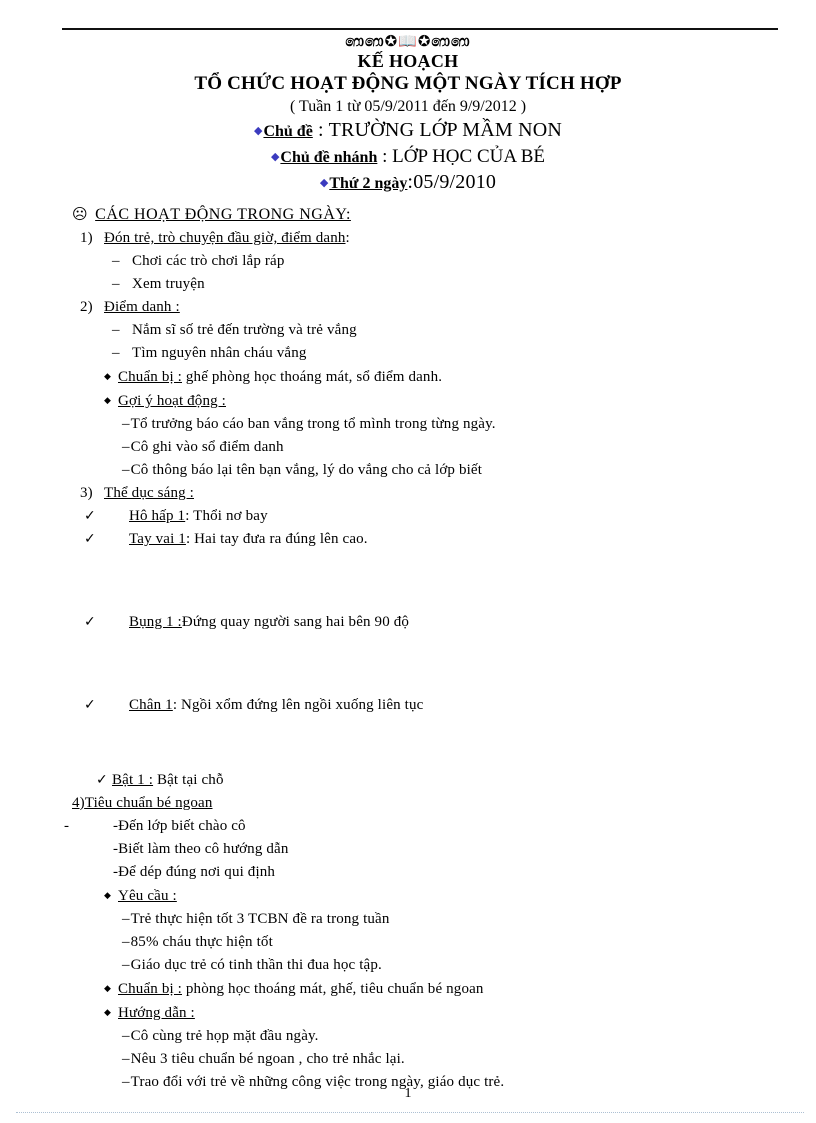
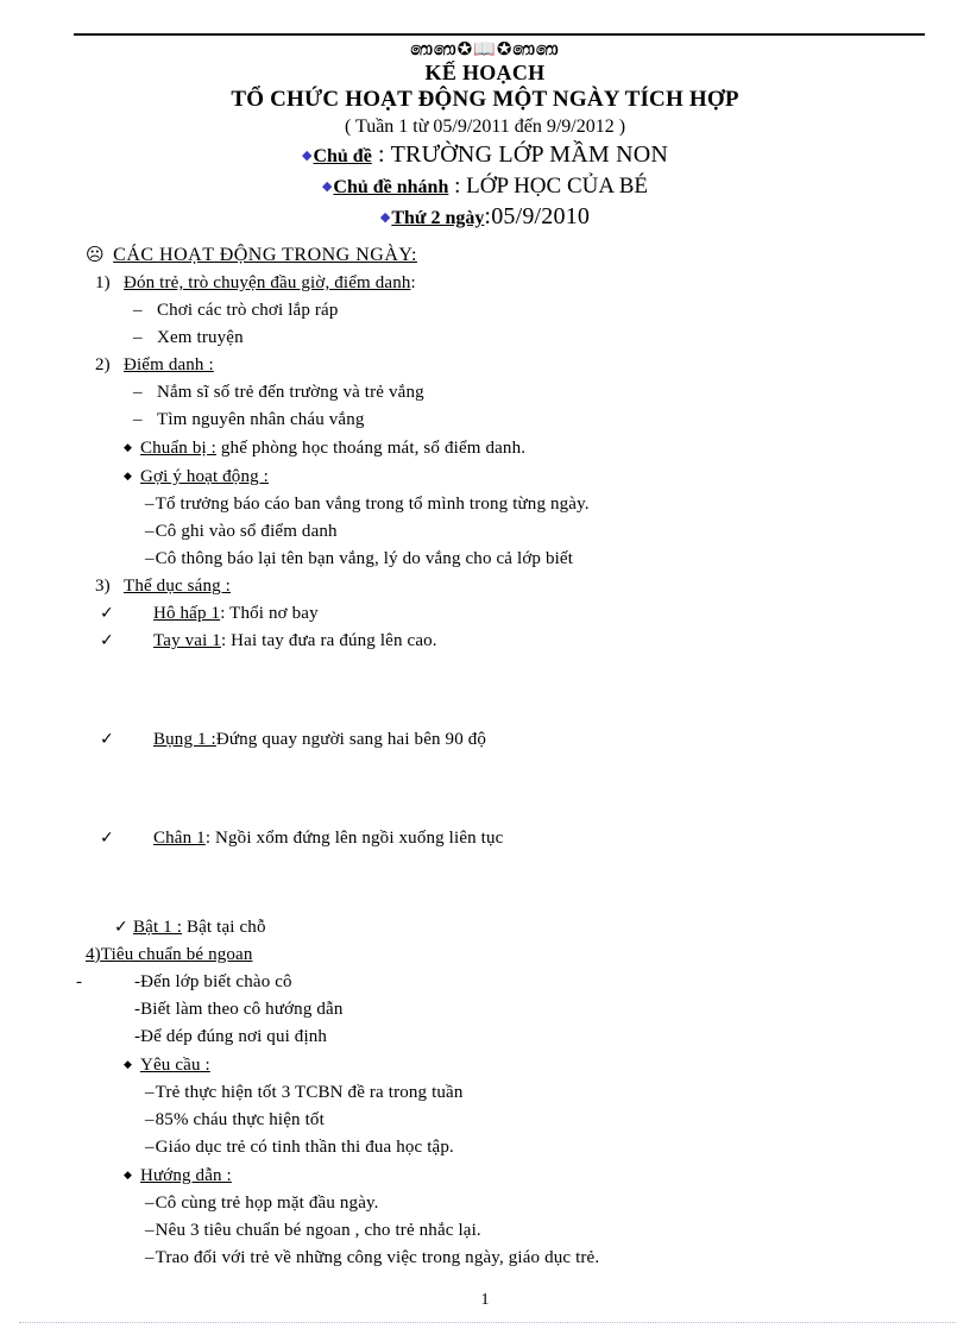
  ෩෩✪📖✪෩෩
  KẾ HOẠCH
  TỔ CHỨC HOẠT ĐỘNG MỘT NGÀY TÍCH HỢP
  ( Tuần 1 từ 05/9/2011 đến 9/9/2012 )
  ◆Chủ đề : TRƯỜNG LỚP MẦM NON
  ◆Chủ đề nhánh : LỚP HỌC CỦA BÉ
  ◆Thứ 2 ngày:05/9/2010
  ☹ CÁC HOẠT ĐỘNG TRONG NGÀY:
  1) Đón trẻ, trò chuyện đầu giờ, điểm danh:
  – Chơi các trò chơi lắp ráp
  – Xem truyện
  2) Điểm danh :
  – Nắm sĩ số trẻ đến trường và trẻ vắng
  – Tìm nguyên nhân cháu vắng
  ◆ Chuẩn bị : ghế phòng học thoáng mát, sổ điểm danh.
  ◆ Gợi ý hoạt động :
  –Tổ trưởng báo cáo ban vắng trong tổ mình trong từng ngày.
  –Cô ghi vào sổ điểm danh
  –Cô thông báo lại tên bạn vắng, lý do vắng cho cả lớp biết
  3) Thể dục sáng :
  ✓ Hô hấp 1: Thổi nơ bay
  ✓ Tay vai 1: Hai tay đưa ra đúng lên cao.
  ✓ Bụng 1 :Đứng quay người sang hai bên 90 độ
  ✓ Chân 1: Ngồi xổm đứng lên ngồi xuống liên tục
  ✓ Bật 1 : Bật tại chỗ
  4)Tiêu chuẩn bé ngoan
  - -Đến lớp biết chào cô
  -Biết làm theo cô hướng dẫn
  -Để dép đúng nơi qui định
  ◆ Yêu cầu :
  –Trẻ thực hiện tốt 3 TCBN đề ra trong tuần
  –85% cháu thực hiện tốt
  –Giáo dục trẻ có tinh thần thi đua học tập.
- ◆ Chuẩn bị : phòng học thoáng mát, ghế, tiêu chuẩn bé ngoan
  ◆ Hướng dẫn :
  –Cô cùng trẻ họp mặt đầu ngày.
  –Nêu 3 tiêu chuẩn bé ngoan , cho trẻ nhắc lại.
  –Trao đổi với trẻ về những công việc trong ngày, giáo dục trẻ.
  1
